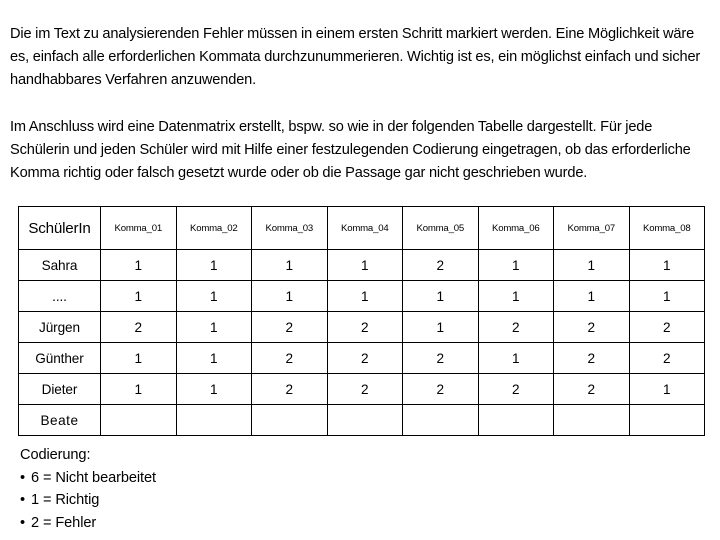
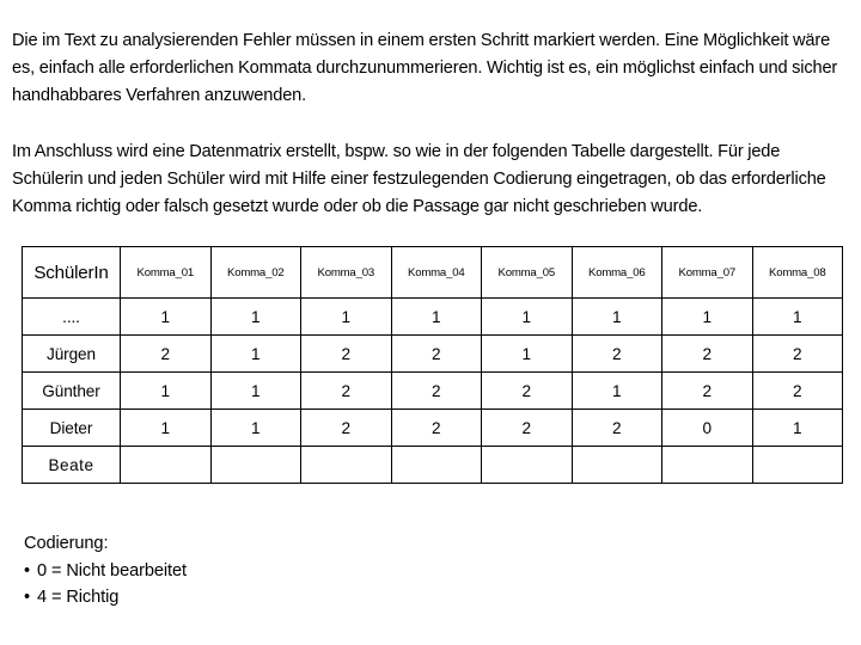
  Die im Text zu analysierenden Fehler müssen in einem ersten Schritt markiert werden. Eine Möglichkeit wäre es, einfach alle erforderlichen Kommata durchzunummerieren. Wichtig ist es, ein möglichst einfach und sicher handhabbares Verfahren anzuwenden.
  Im Anschluss wird eine Datenmatrix erstellt, bspw. so wie in der folgenden Tabelle dargestellt. Für jede Schülerin und jeden Schüler wird mit Hilfe einer festzulegenden Codierung eingetragen, ob das erforderliche Komma richtig oder falsch gesetzt wurde oder ob die Passage gar nicht geschrieben wurde.
  SchülerIn	Komma_01	Komma_02	Komma_03	Komma_04	Komma_05	Komma_06	Komma_07	Komma_08
- Sahra	1	1	1	1	2	1	1	1
  ....	1	1	1	1	1	1	1	1
  Jürgen	2	1	2	2	1	2	2	2
  Günther	1	1	2	2	2	1	2	2
- Dieter	1	1	2	2	2	2	2	1
+ Dieter	1	1	2	2	2	2	0	1
  Beate
  Codierung:
- • 6 = Nicht bearbeitet
+ • 0 = Nicht bearbeitet
- • 1 = Richtig
+ • 4 = Richtig
- • 2 = Fehler
